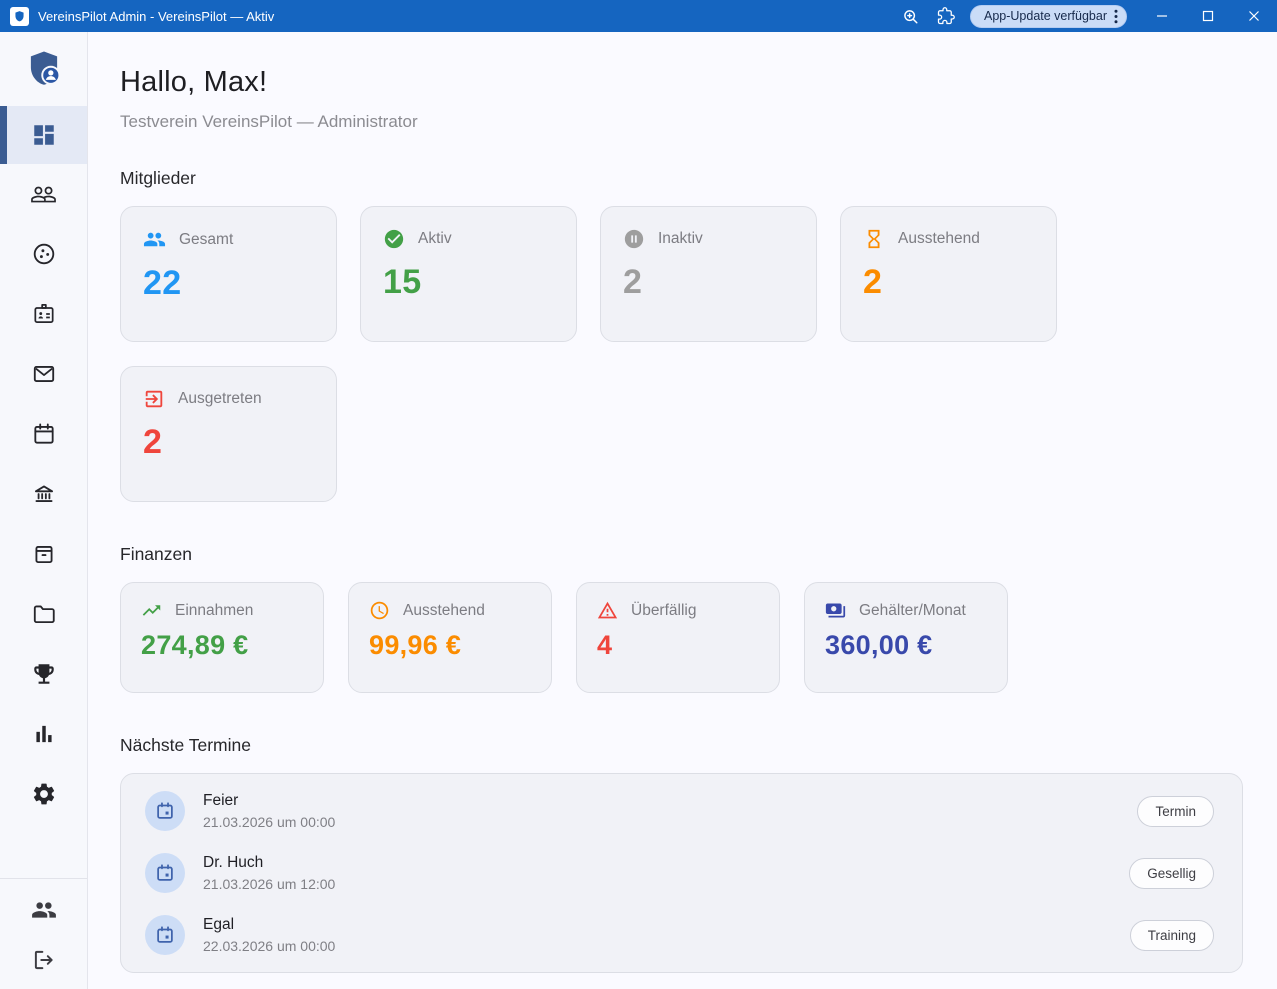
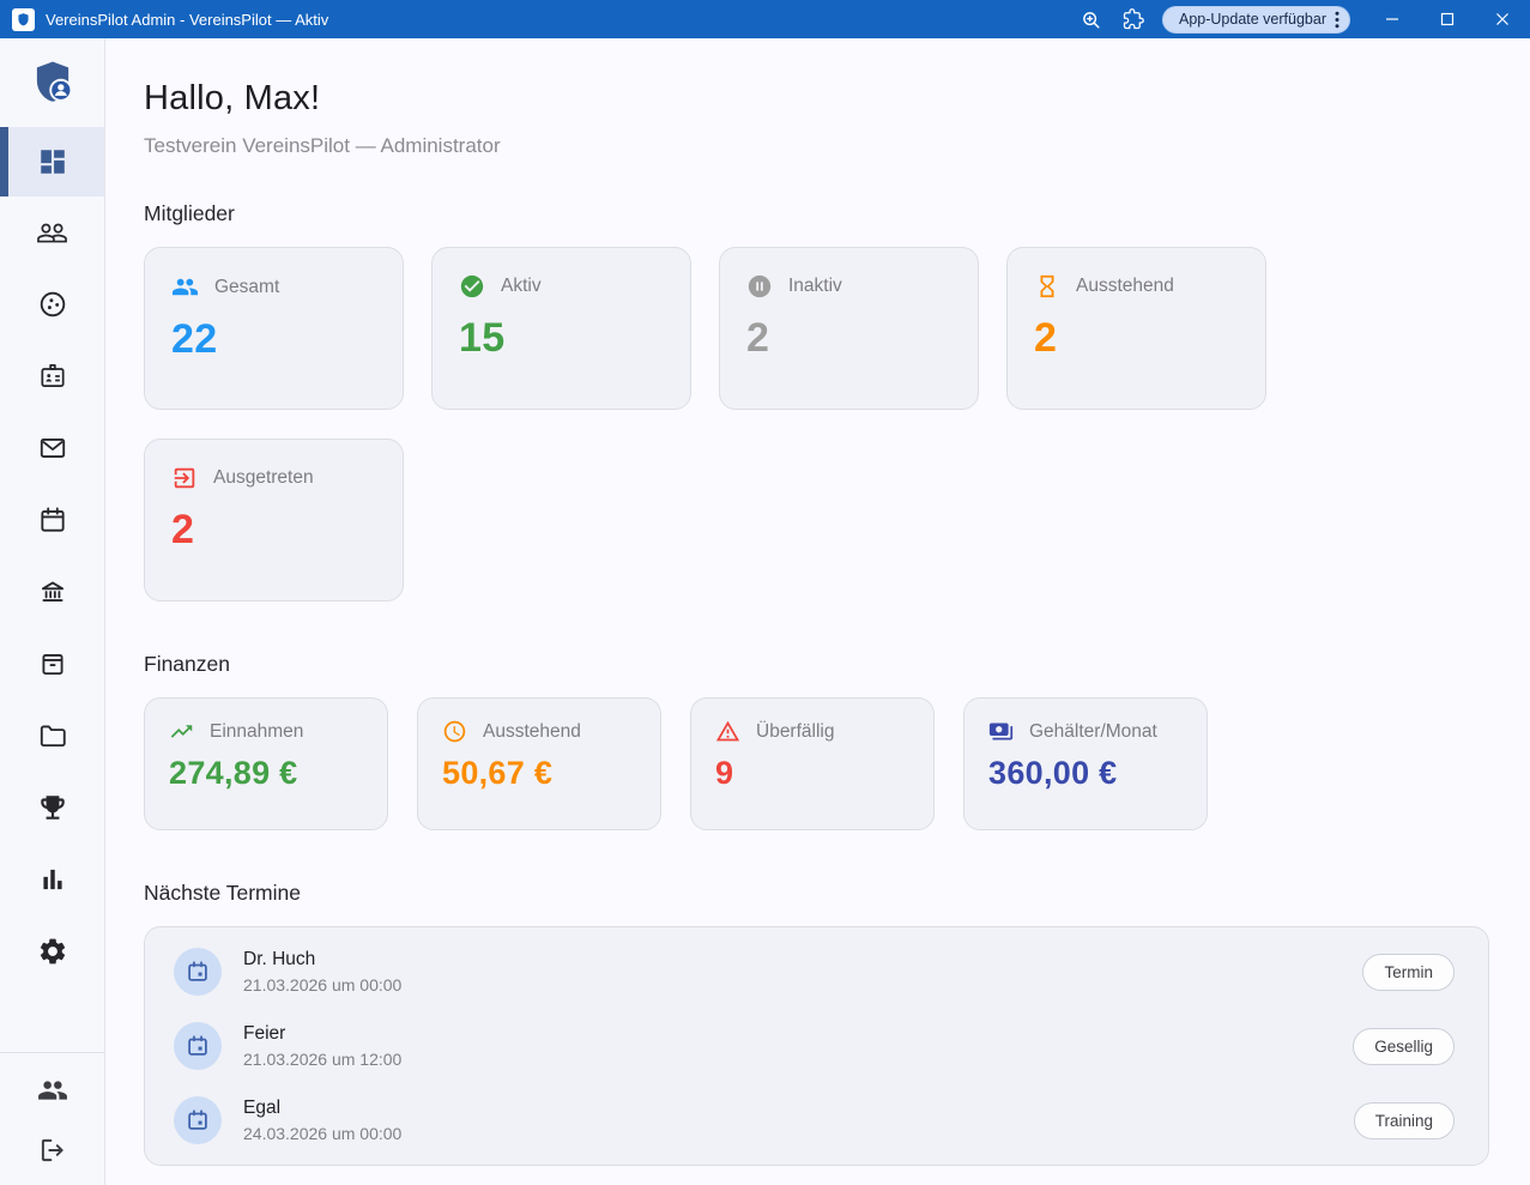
  VereinsPilot Admin - VereinsPilot — Aktiv
  App-Update verfügbar
  Hallo, Max!
  Testverein VereinsPilot — Administrator
  Mitglieder
  Gesamt
  22
  Aktiv
  15
  Inaktiv
  2
  Ausstehend
  2
  Ausgetreten
  2
  Finanzen
  Einnahmen
  274,89 €
  Ausstehend
- 99,96 €
+ 50,67 €
  Überfällig
- 4
+ 9
  Gehälter/Monat
  360,00 €
  Nächste Termine
- Feier
+ Dr. Huch
  21.03.2026 um 00:00
  Termin
- Dr. Huch
+ Feier
  21.03.2026 um 12:00
  Gesellig
  Egal
- 22.03.2026 um 00:00
+ 24.03.2026 um 00:00
  Training
